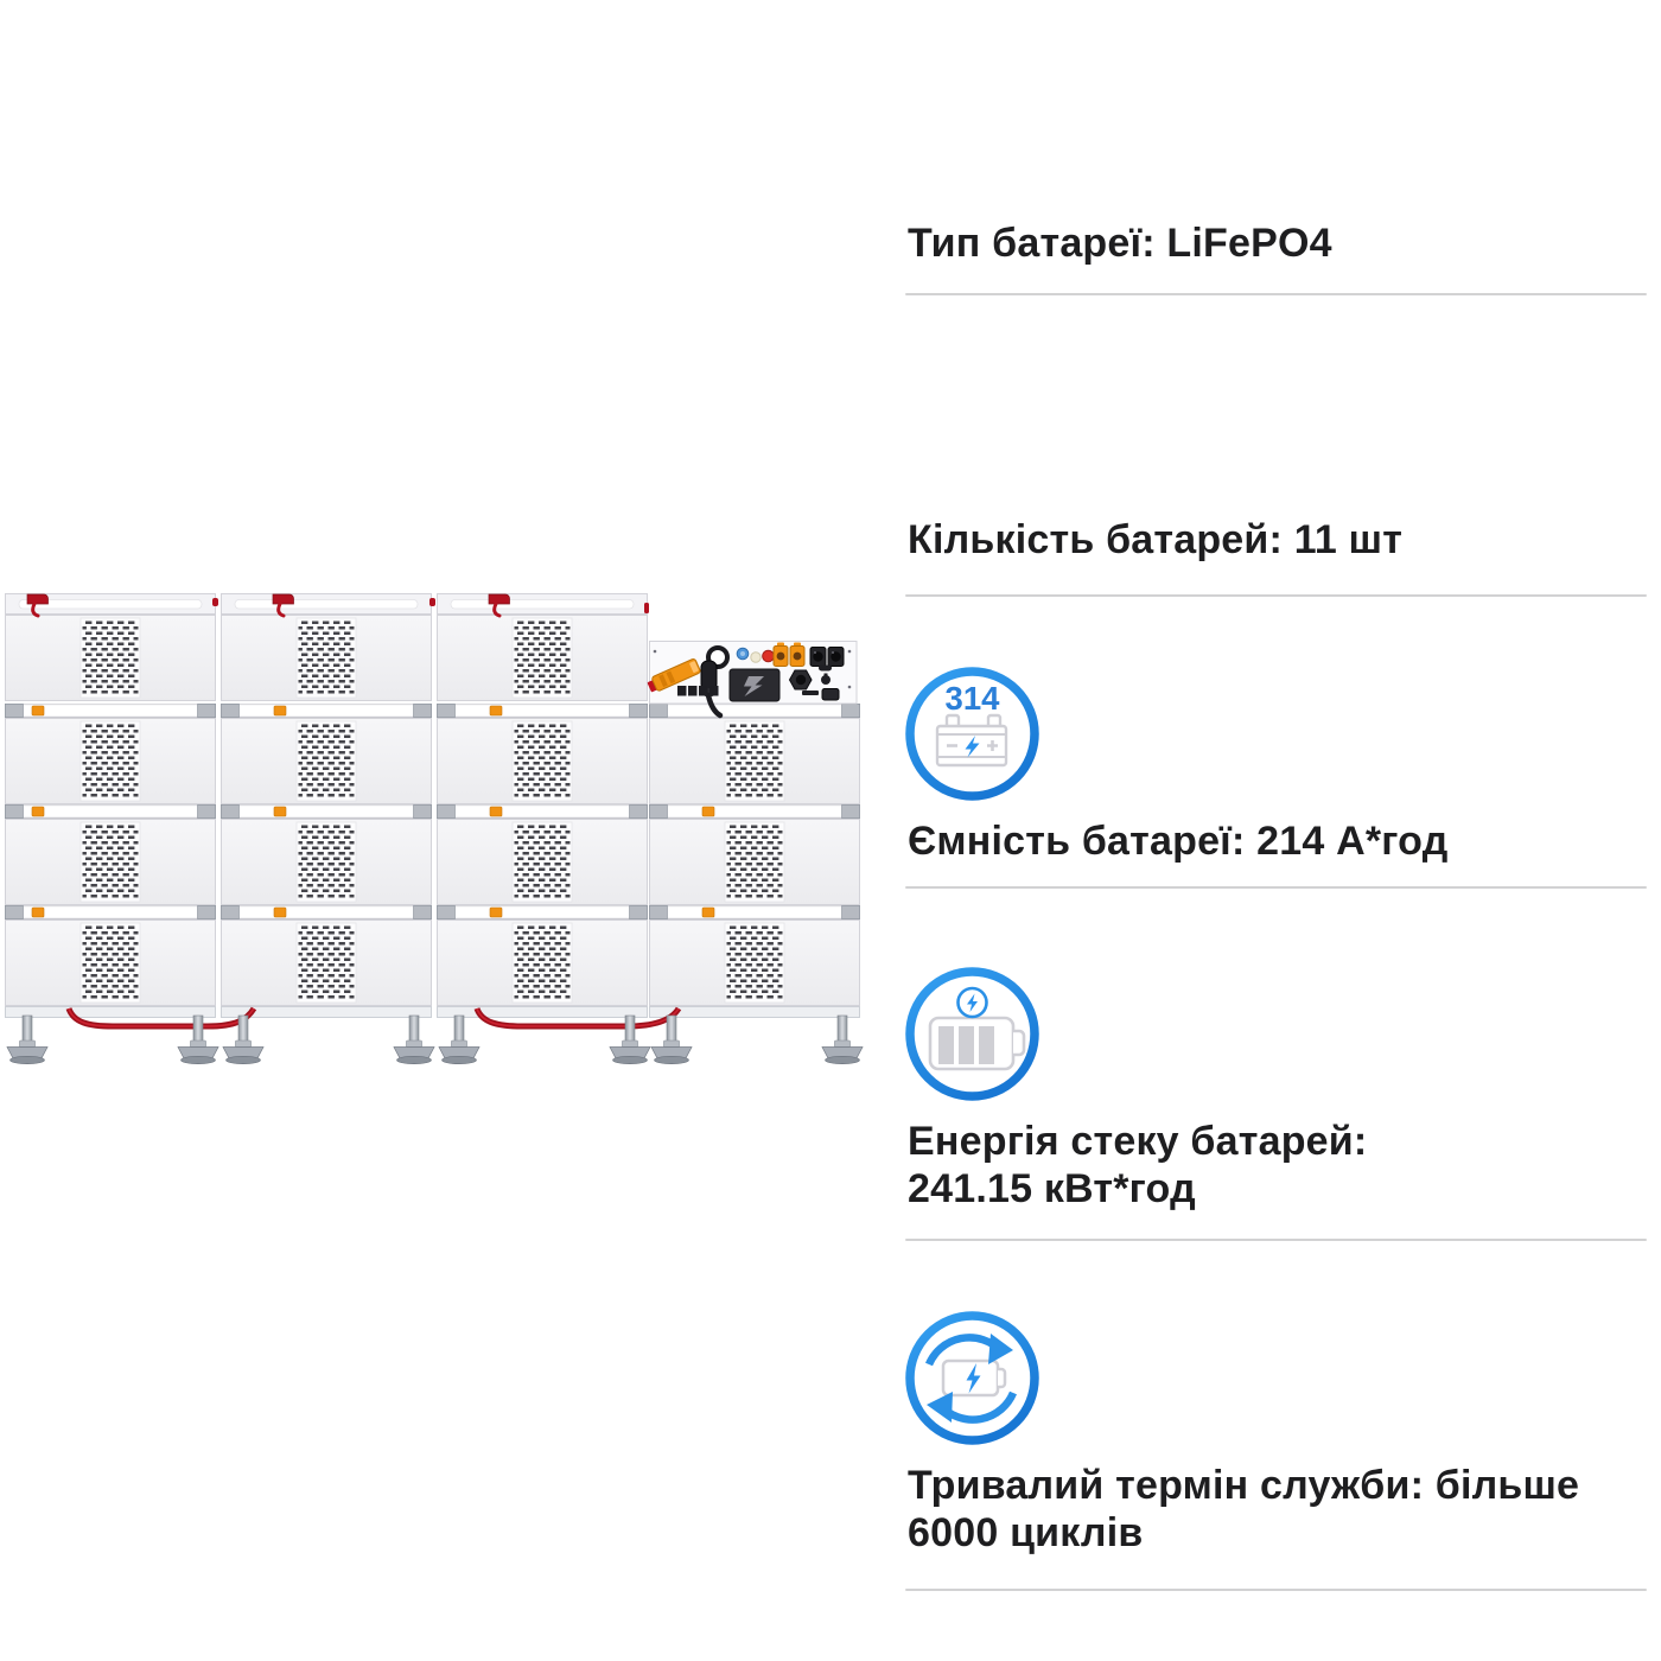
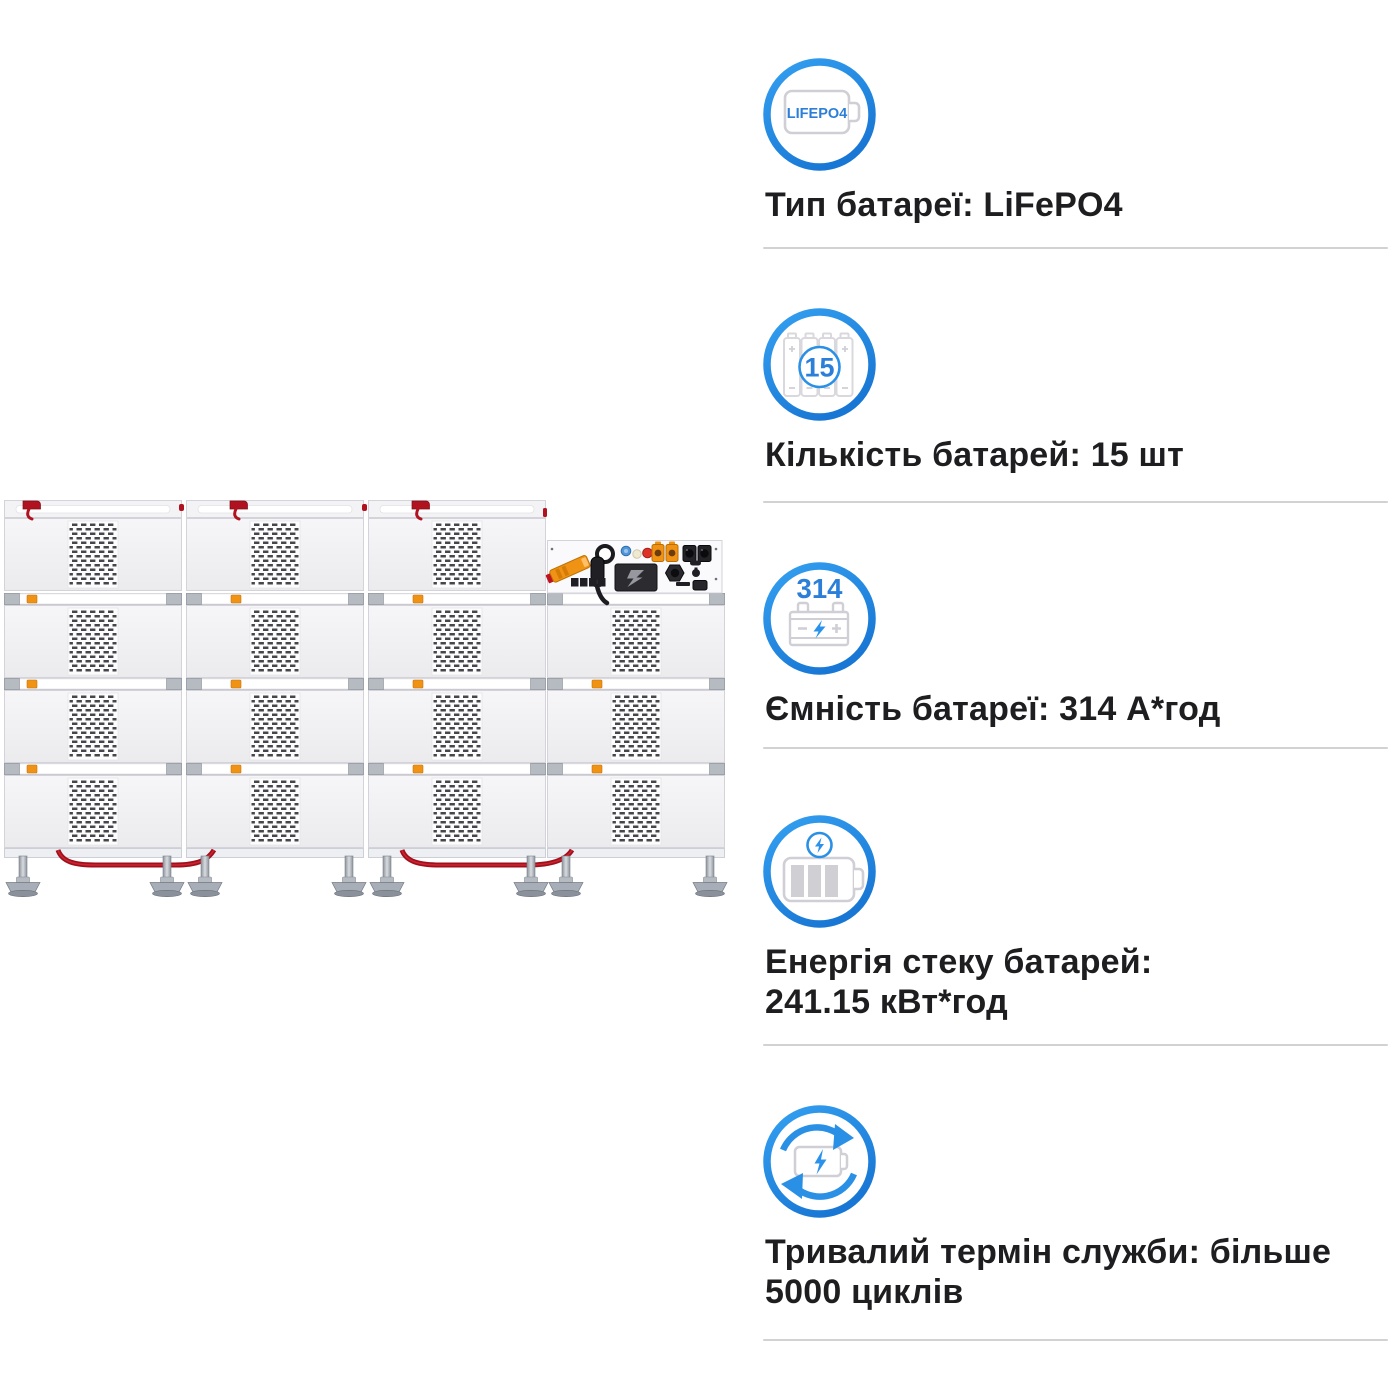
+ LIFEPO4
  Тип батареї: LiFePO4
+ 15
- Кількість батарей: 11 шт
+ Кількість батарей: 15 шт
  314
- Ємність батареї: 214 А*год
+ Ємність батареї: 314 А*год
  Енергія стеку батарей:
  241.15 кВт*год
  Тривалий термін служби: більше
- 6000 циклів
+ 5000 циклів
